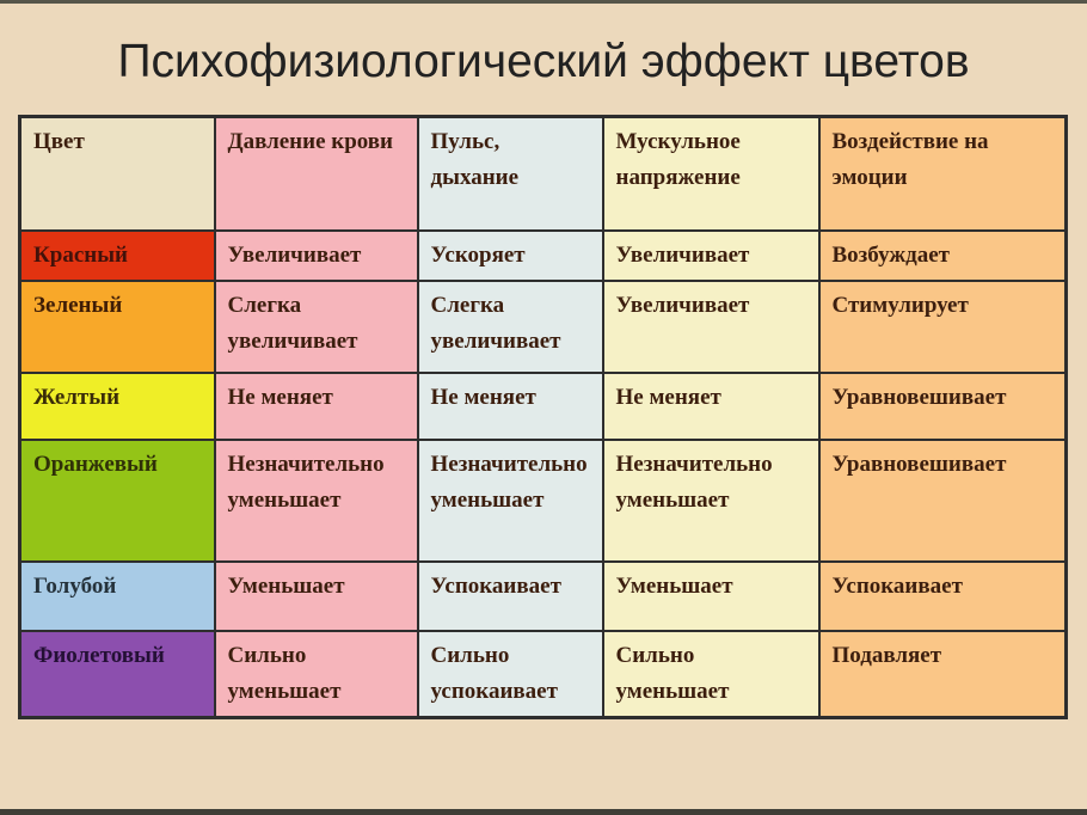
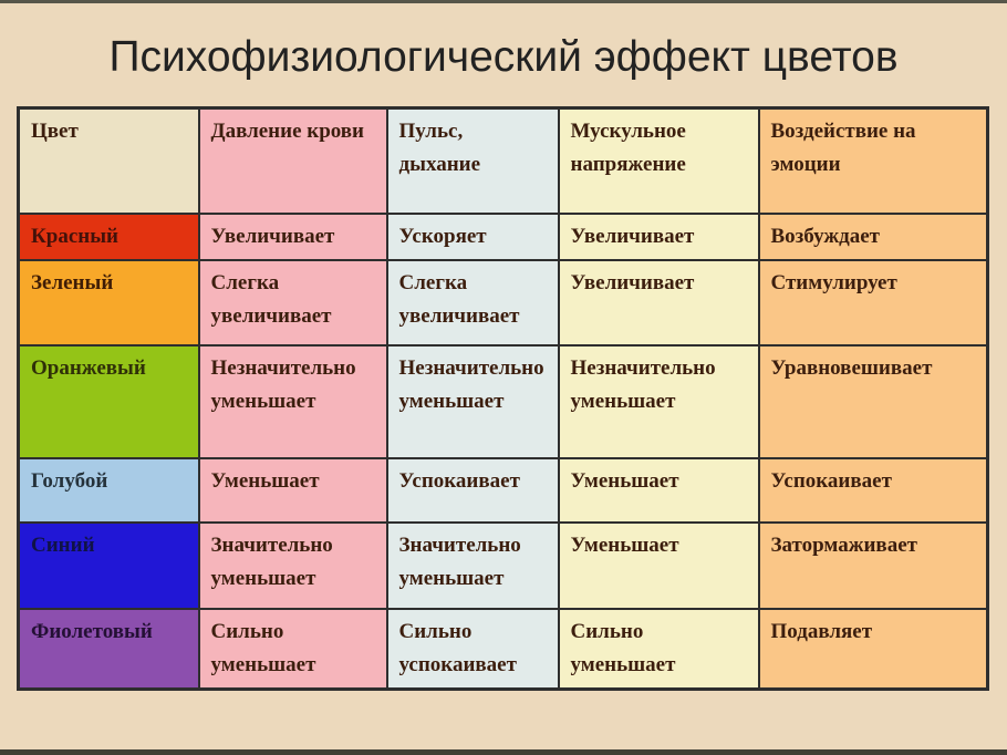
  Психофизиологический эффект цветов
  Цвет	Давление крови	Пульс, дыхание	Мускульное напряжение	Воздействие на эмоции
  Красный	Увеличивает	Ускоряет	Увеличивает	Возбуждает
  Зеленый	Слегка увеличивает	Слегка увеличивает	Увеличивает	Стимулирует
- Желтый	Не меняет	Не меняет	Не меняет	Уравновешивает
  Оранжевый	Незначительно уменьшает	Незначительно уменьшает	Незначительно уменьшает	Уравновешивает
  Голубой	Уменьшает	Успокаивает	Уменьшает	Успокаивает
+ Синий	Значительно уменьшает	Значительно уменьшает	Уменьшает	Затормаживает
  Фиолетовый	Сильно уменьшает	Сильно успокаивает	Сильно уменьшает	Подавляет
